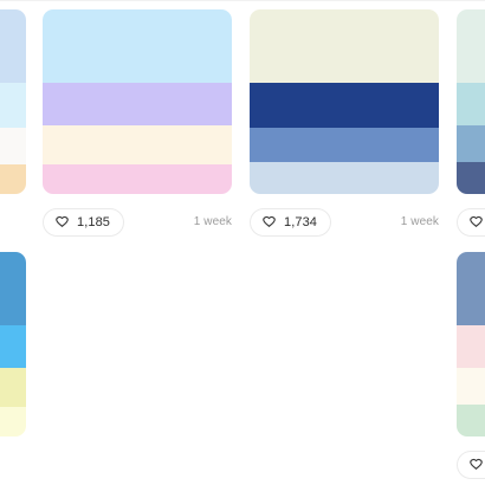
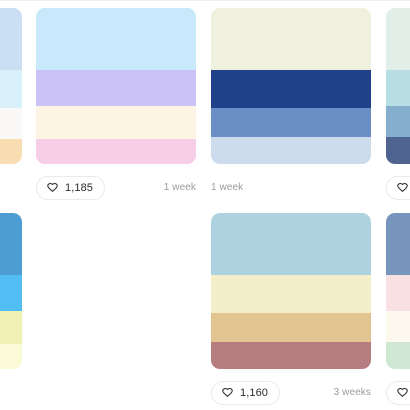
  1,185
  1 week
- 1,734
  1 week
+ 1,160
+ 3 weeks
